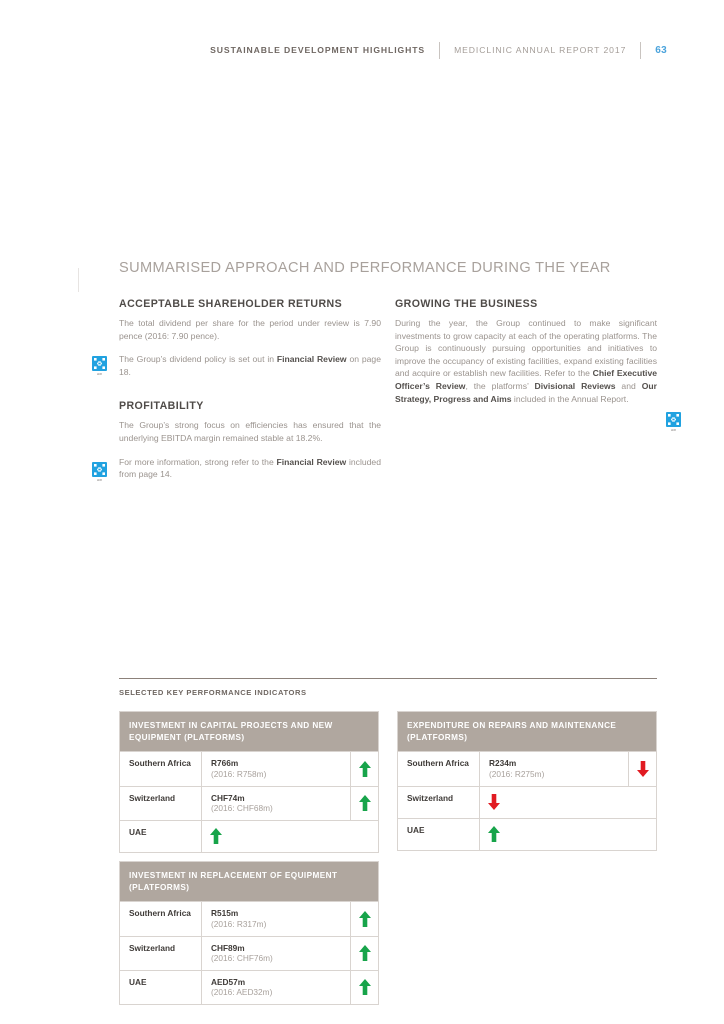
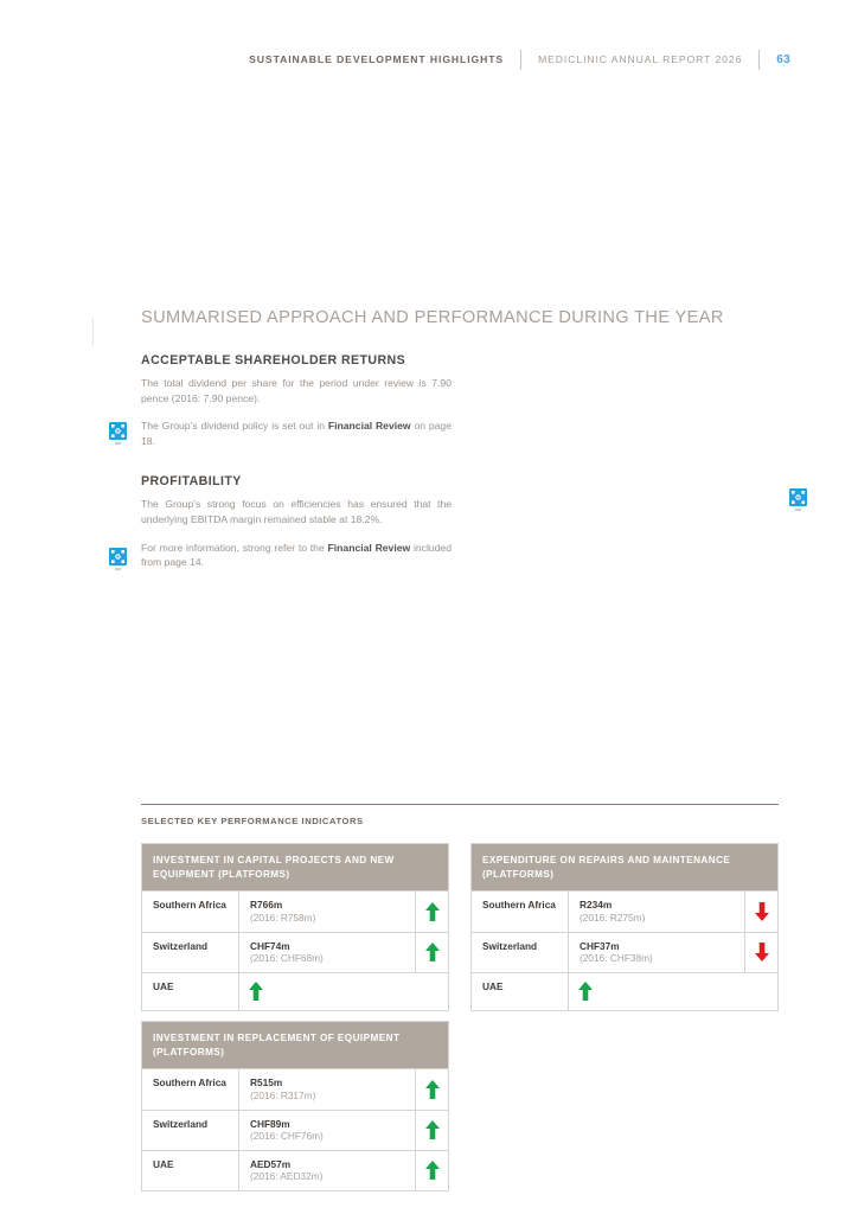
  SUSTAINABLE DEVELOPMENT HIGHLIGHTS
- MEDICLINIC ANNUAL REPORT 2017
+ MEDICLINIC ANNUAL REPORT 2026
  63
  SUMMARISED APPROACH AND PERFORMANCE DURING THE YEAR
  ACCEPTABLE SHAREHOLDER RETURNS
  The total dividend per share for the period under review is 7.90 pence (2016: 7.90 pence).
  The Group’s dividend policy is set out in Financial Review on page 18.
  PROFITABILITY
  The Group’s strong focus on efficiencies has ensured that the underlying EBITDA margin remained stable at 18.2%.
  For more information, strong refer to the Financial Review included from page 14.
- GROWING THE BUSINESS
- During the year, the Group continued to make significant investments to grow capacity at each of the operating platforms. The Group is continuously pursuing opportunities and initiatives to improve the occupancy of existing facilities, expand existing facilities and acquire or establish new facilities. Refer to the Chief Executive Officer’s Review, the platforms’ Divisional Reviews and Our Strategy, Progress and Aims included in the Annual Report.
  SELECTED KEY PERFORMANCE INDICATORS
  INVESTMENT IN CAPITAL PROJECTS AND NEW EQUIPMENT (PLATFORMS)
  Southern Africa
  R766m
  (2016: R758m)
  Switzerland
  CHF74m
  (2016: CHF68m)
  UAE
  EXPENDITURE ON REPAIRS AND MAINTENANCE (PLATFORMS)
  Southern Africa
  R234m
  (2016: R275m)
  Switzerland
+ CHF37m
+ (2016: CHF38m)
  UAE
  INVESTMENT IN REPLACEMENT OF EQUIPMENT (PLATFORMS)
  Southern Africa
  R515m
  (2016: R317m)
  Switzerland
  CHF89m
  (2016: CHF76m)
  UAE
  AED57m
  (2016: AED32m)
